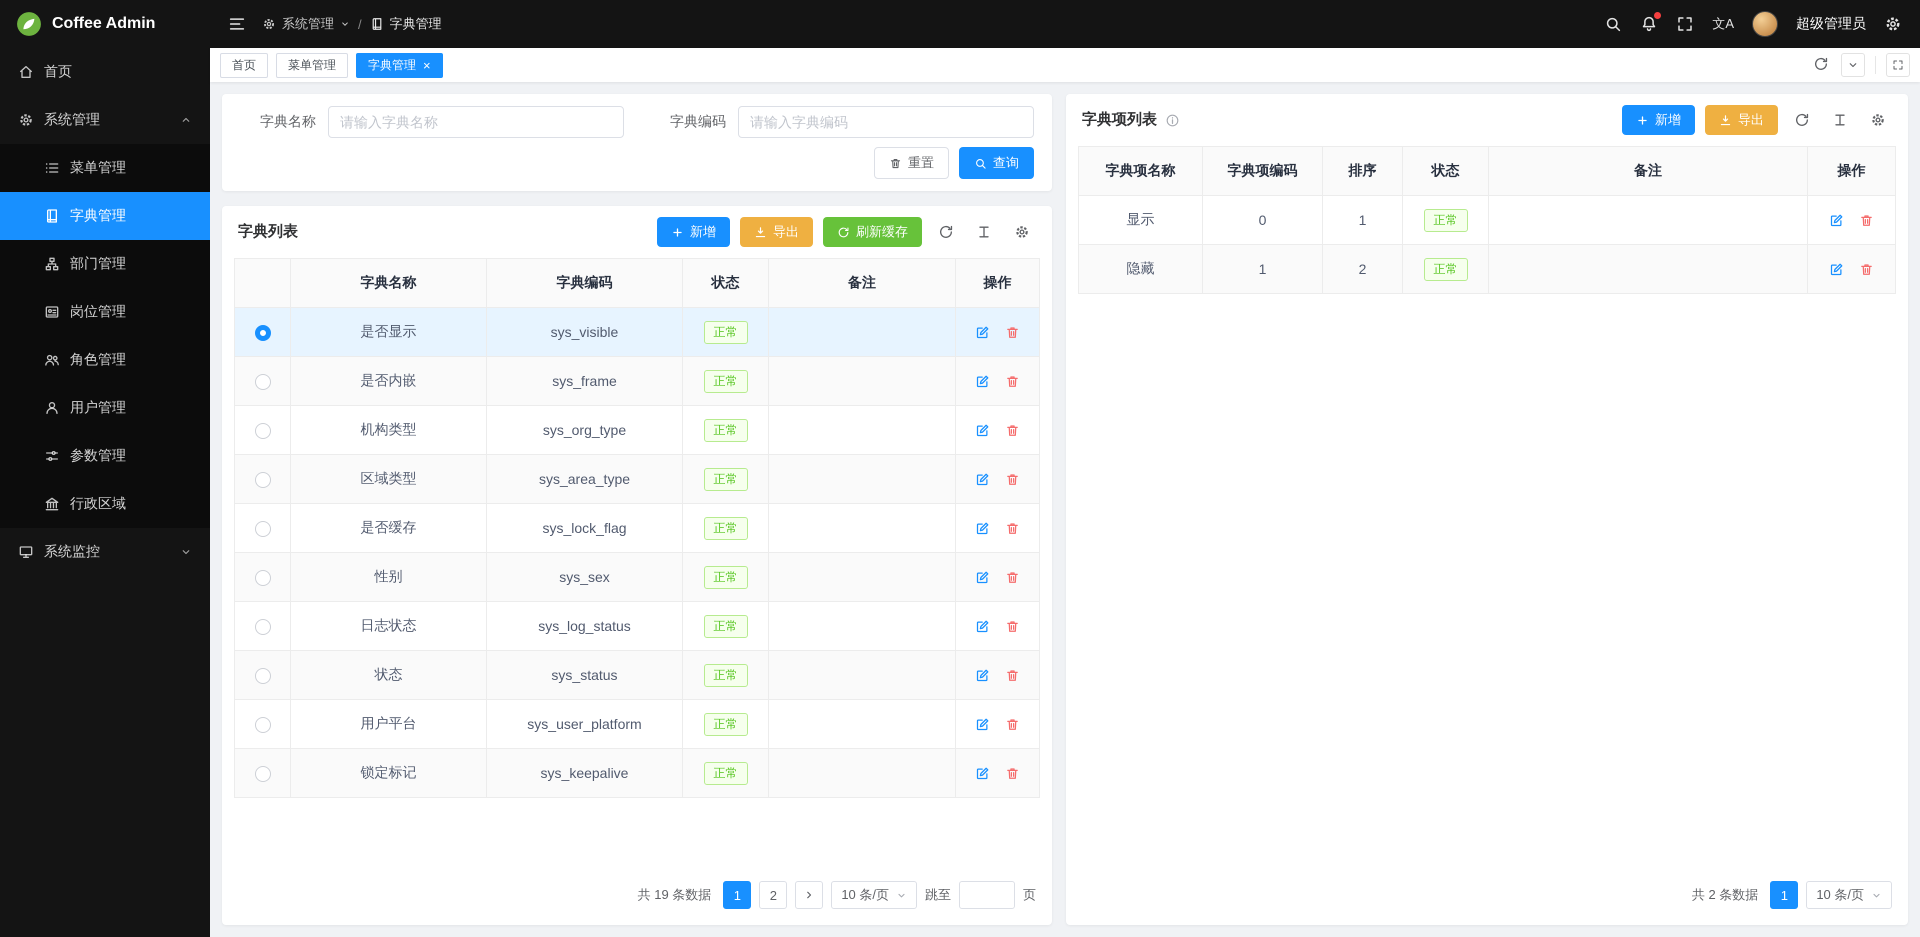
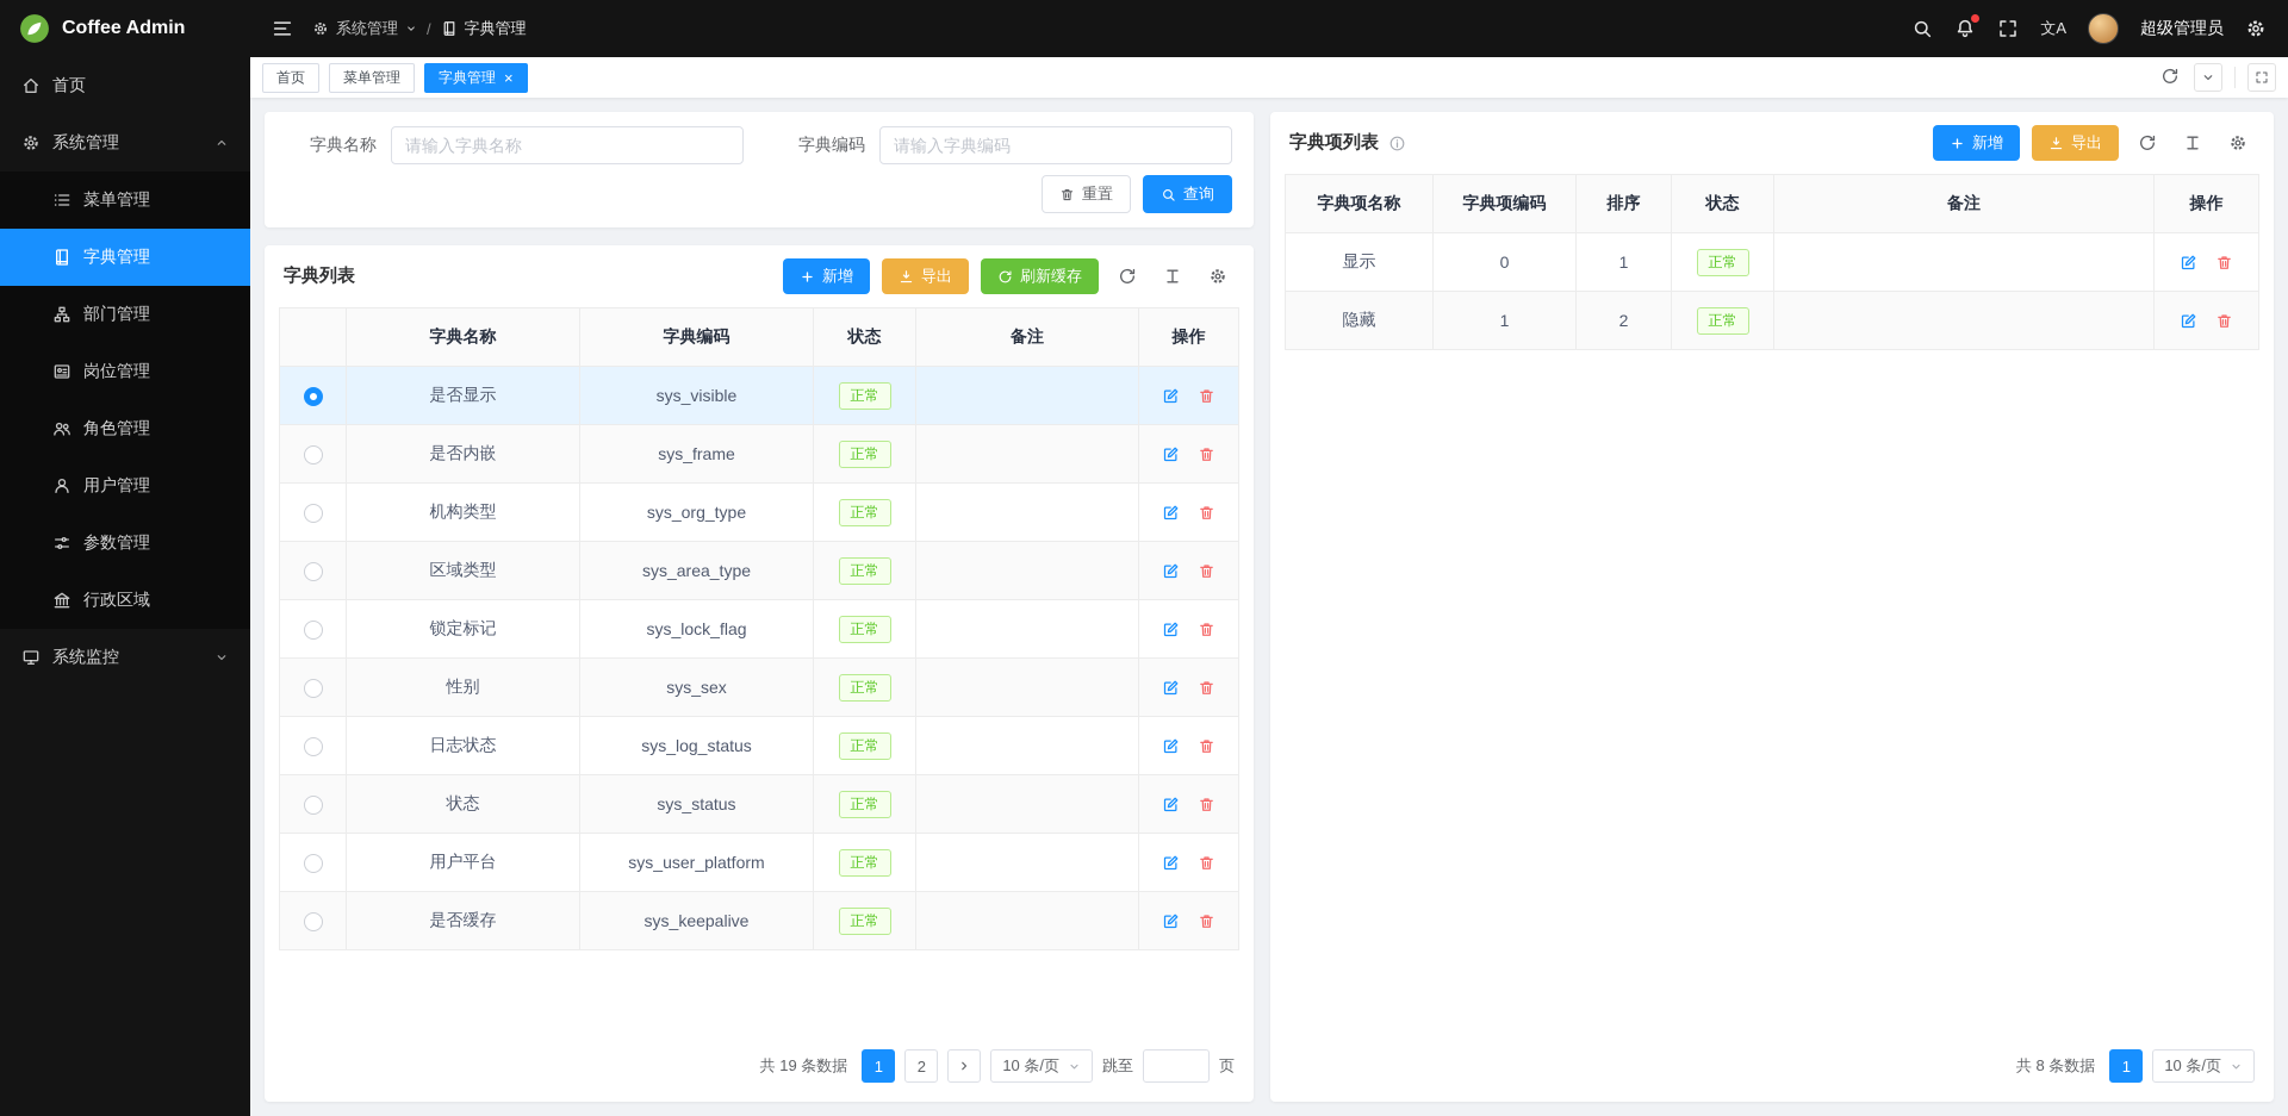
  Coffee Admin
  首页
  系统管理
  菜单管理
  字典管理
  部门管理
  岗位管理
  角色管理
  用户管理
  参数管理
  行政区域
  系统监控
  系统管理
  /
  字典管理
  文A
  超级管理员
  首页
  菜单管理
  字典管理
  ×
  字典名称
  请输入字典名称
  字典编码
  请输入字典编码
  重置
  查询
  字典列表
  新增
  导出
  刷新缓存
  	字典名称	字典编码	状态	备注	操作
  	是否显示	sys_visible	正常
  	是否内嵌	sys_frame	正常
  	机构类型	sys_org_type	正常
  	区域类型	sys_area_type	正常
- 	是否缓存	sys_lock_flag	正常
+ 	锁定标记	sys_lock_flag	正常
  	性别	sys_sex	正常
  	日志状态	sys_log_status	正常
  	状态	sys_status	正常
  	用户平台	sys_user_platform	正常
- 	锁定标记	sys_keepalive	正常
+ 	是否缓存	sys_keepalive	正常
  共 19 条数据
  1
  2
  10 条/页
  跳至
  页
  字典项列表
  新增
  导出
  字典项名称	字典项编码	排序	状态	备注	操作
  显示	0	1	正常
  隐藏	1	2	正常
- 共 2 条数据
+ 共 8 条数据
  1
  10 条/页
